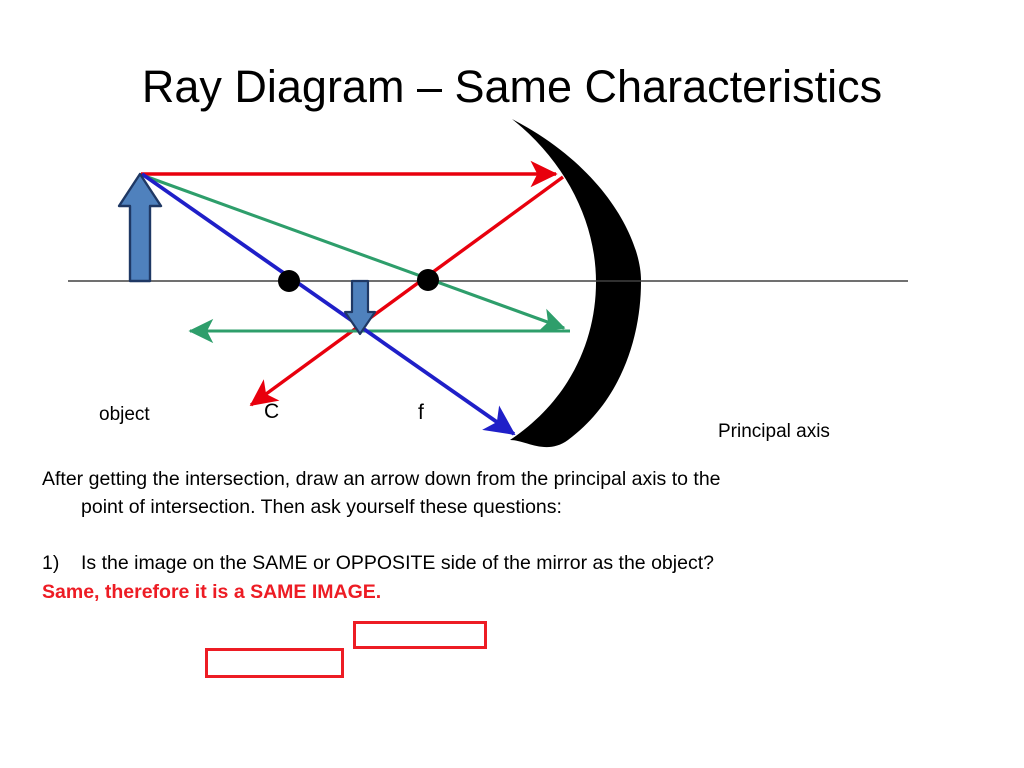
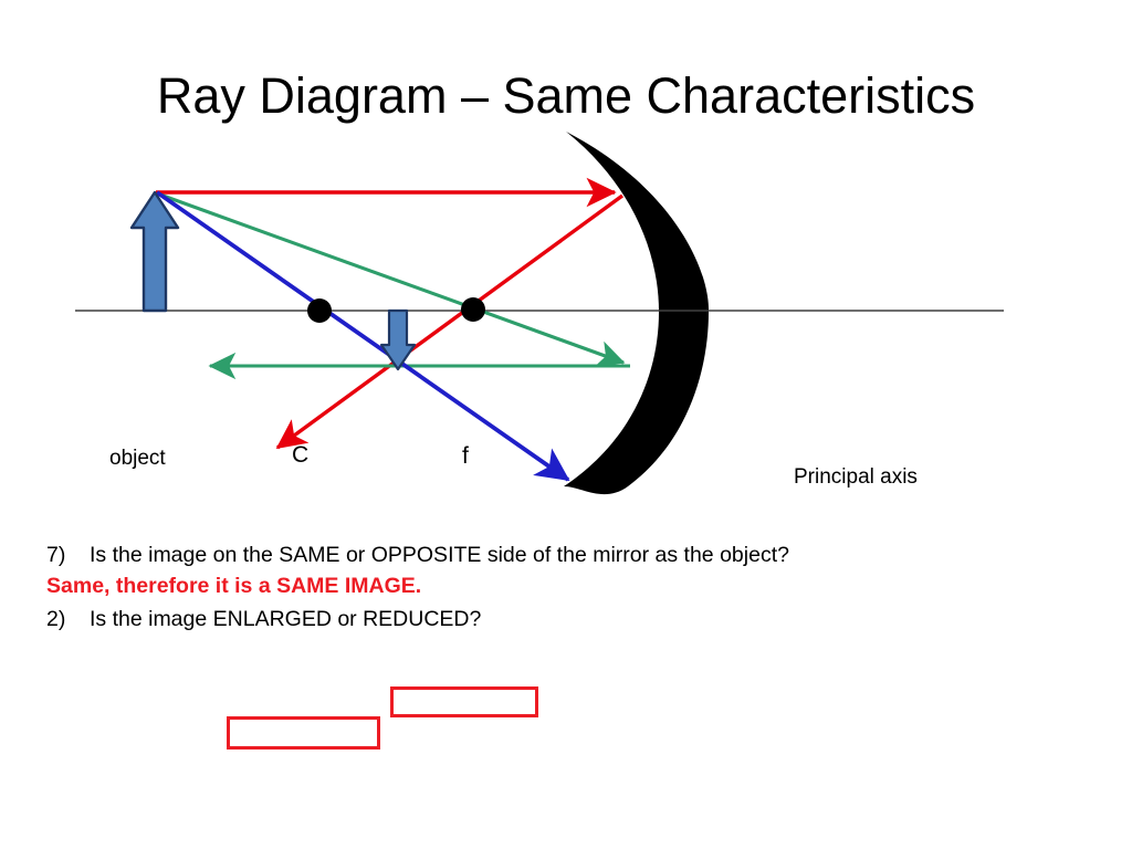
  Ray Diagram – Same Characteristics
  object
  C
  f
  Principal axis
- After getting the intersection, draw an arrow down from the principal axis to the
- point of intersection. Then ask yourself these questions:
- 1)
+ 7)
  Is the image on the SAME or OPPOSITE side of the mirror as the object?
  Same, therefore it is a SAME IMAGE.
+ 2)
+ Is the image ENLARGED or REDUCED?
